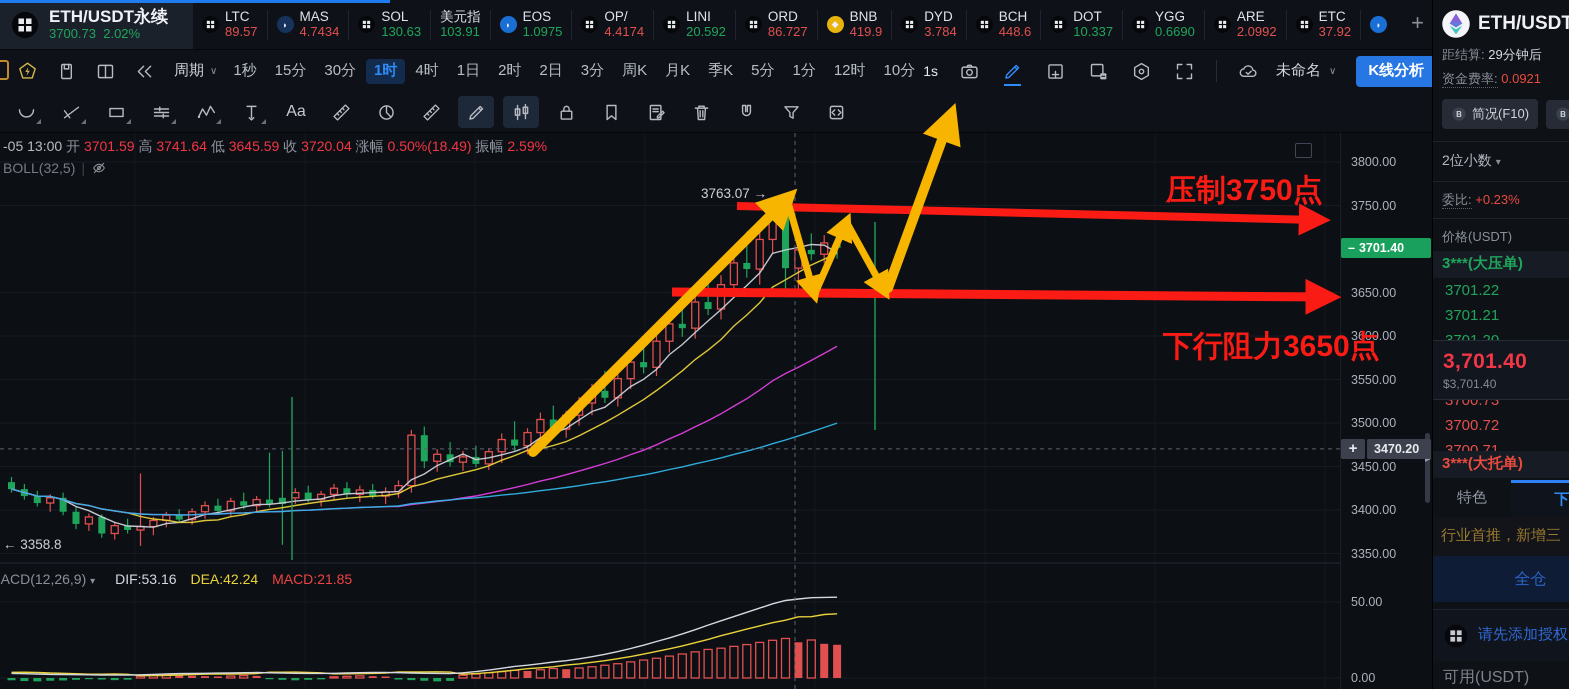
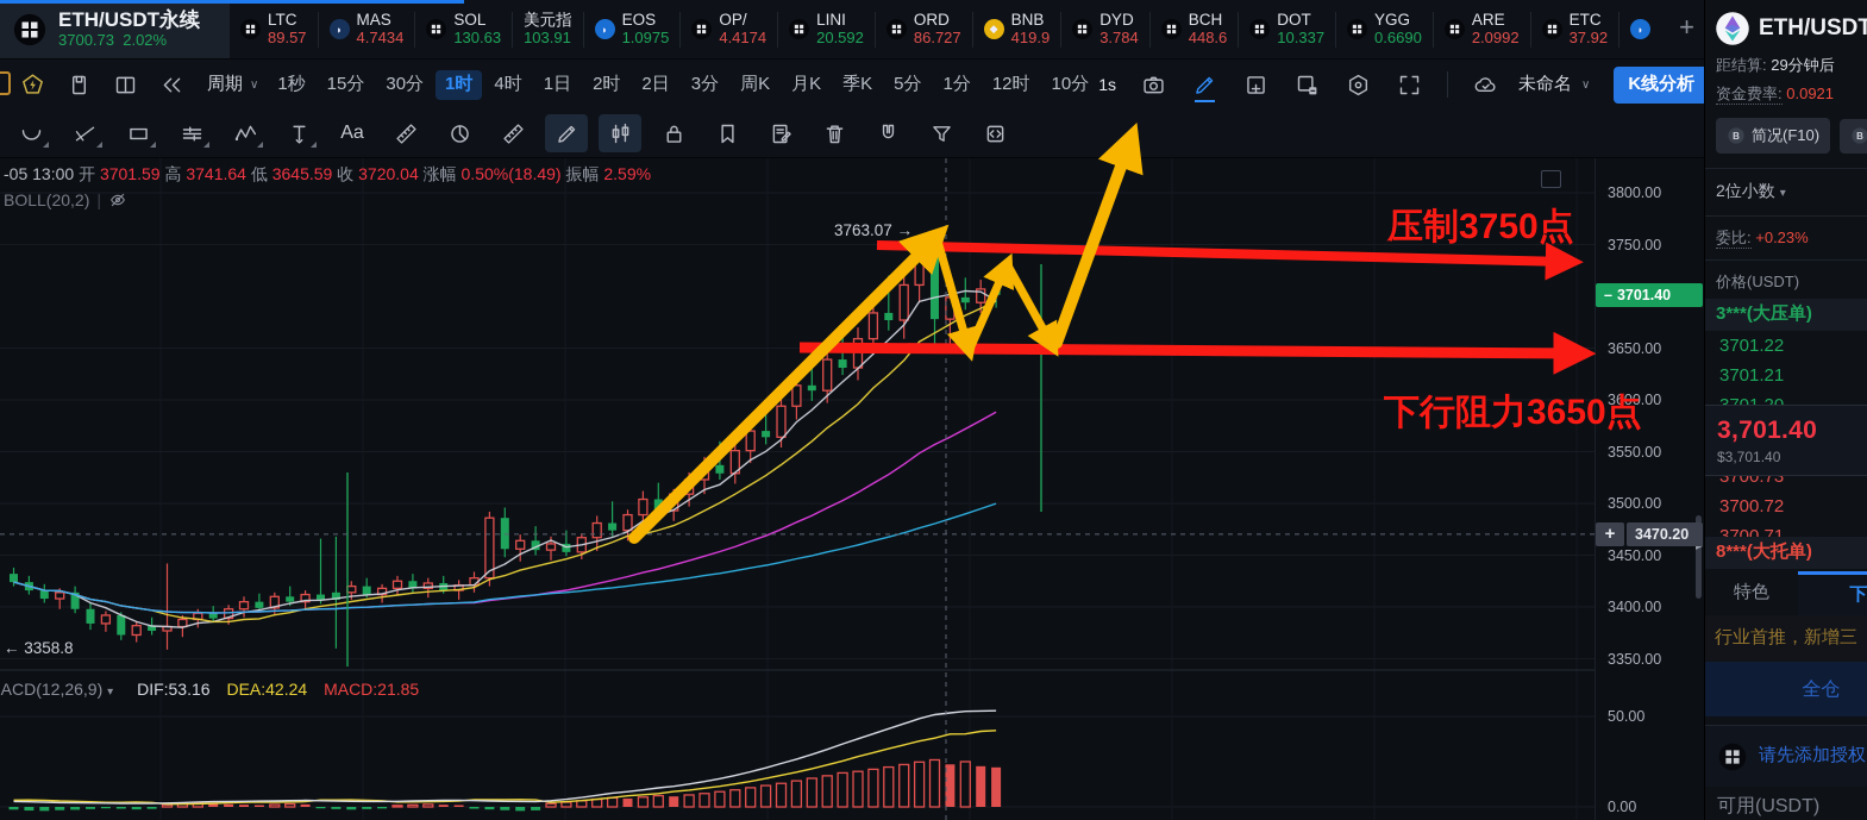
  ETH/USDT永续
  3700.73 2.02%
  LTC
  89.57
  ◗
  MAS
  4.7434
  SOL
  130.63
  美元指
  103.91
  ◗
  EOS
  1.0975
  OP/
  4.4174
  LINI
  20.592
  ORD
  86.727
  ◆
  BNB
  419.9
  DYD
  3.784
  BCH
  448.6
  DOT
  10.337
  YGG
  0.6690
  ARE
  2.0992
  ETC
  37.92
  ◗
  +
  周期
  ∨
  1秒
  15分
  30分
  1时
  4时
  1日
  2时
  2日
  3分
  周K
  月K
  季K
  5分
  1分
  12时
  10分
  1s
  未命名
  ∨
  K线分析
  Aa
  -05 13:00 开 3701.59 高 3741.64 低 3645.59 收 3720.04 涨幅 0.50%(18.49) 振幅 2.59%
- BOLL(32,5) |
+ BOLL(20,2) |
  ACD(12,26,9) ▾ DIF:53.16 DEA:42.24 MACD:21.85
  3800.00
  3750.00
  3650.00
  3600.00
  3550.00
  3500.00
  3450.00
  3400.00
  3350.00
  50.00
  0.00
  –
  3701.40
  +
  3470.20
  压制3750点
  下行阻力3650点
  3763.07 →
  ← 3358.8
  ETH/USDT
  距结算: 29分钟后
  资金费率: 0.0921
  B
  简况(F10)
  B
  2位小数 ▾
  委比: +0.23%
  价格(USDT)
  3***(大压单)
  3701.22
  3701.21
  3,701.40
  $3,701.40
  3700.73
  3700.72
- 3***(大托单)
+ 8***(大托单)
  特色
  行业首推，新增三
  全仓
  请先添加授权
  可用(USDT)
